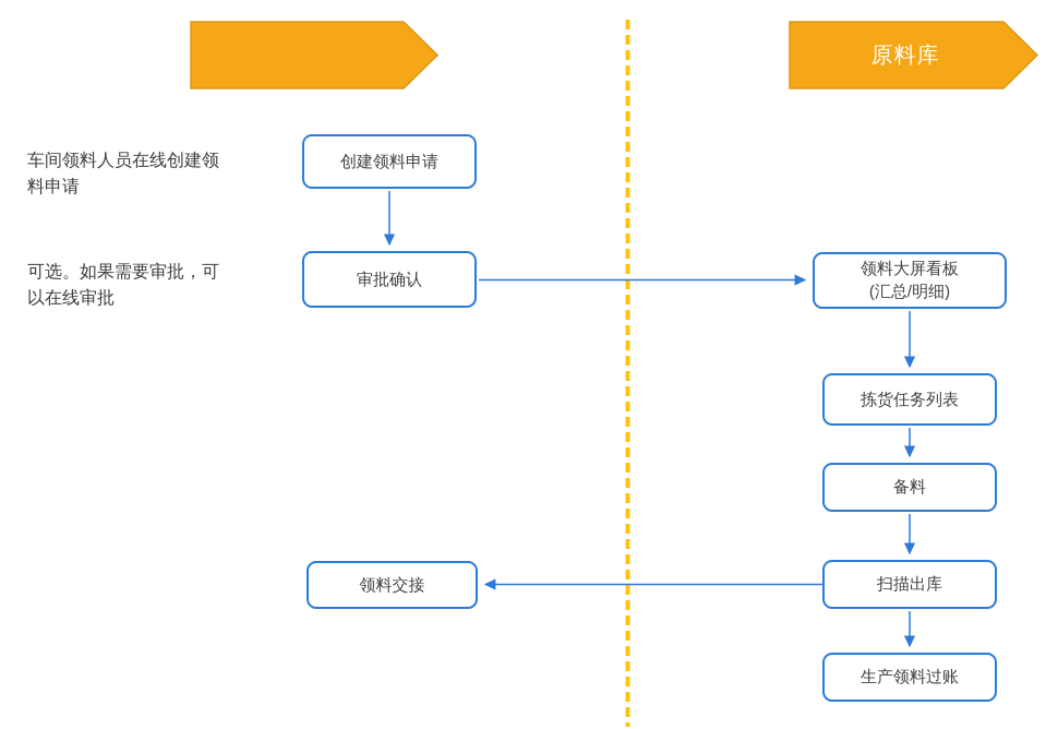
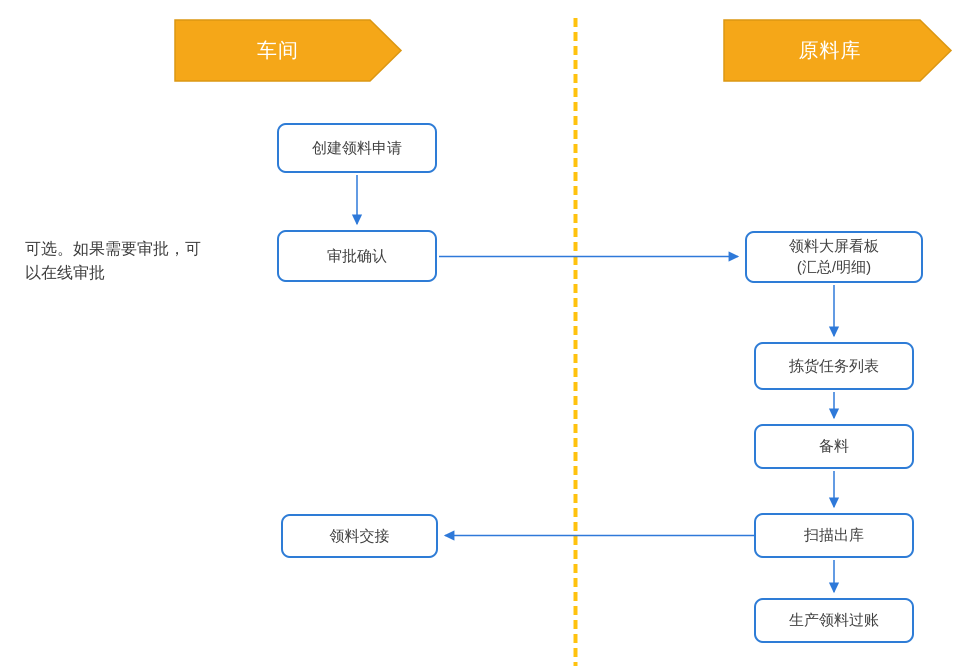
+ 车间
  原料库
- 车间领料人员在线创建领
- 料申请
  可选。如果需要审批，可
  以在线审批
  创建领料申请
  审批确认
  领料大屏看板
  (汇总/明细)
  拣货任务列表
  备料
  扫描出库
  领料交接
  生产领料过账
